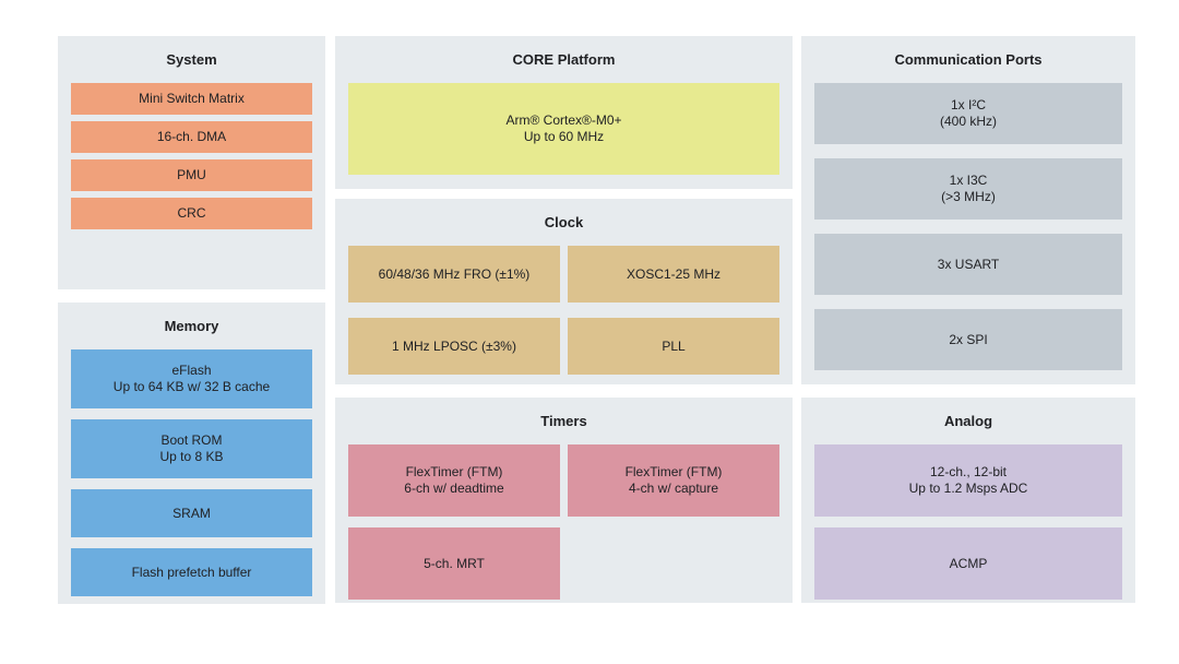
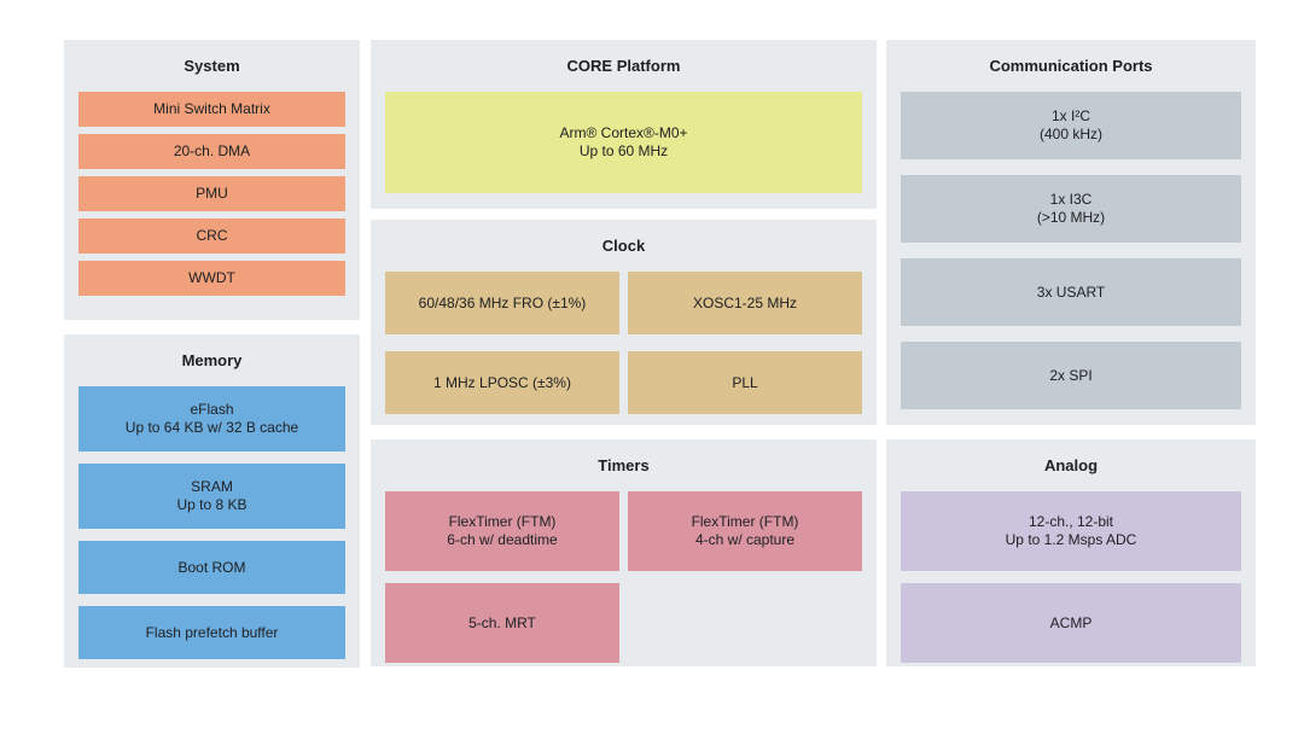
  System
  Mini Switch Matrix
- 16-ch. DMA
+ 20-ch. DMA
  PMU
  CRC
+ WWDT
  Memory
  eFlash
  Up to 64 KB w/ 32 B cache
- Boot ROM
+ SRAM
  Up to 8 KB
- SRAM
+ Boot ROM
  Flash prefetch buffer
  CORE Platform
  Arm® Cortex®-M0+
  Up to 60 MHz
  Clock
  60/48/36 MHz FRO (±1%)
  XOSC1-25 MHz
  1 MHz LPOSC (±3%)
  PLL
  Timers
  FlexTimer (FTM)
  6-ch w/ deadtime
  FlexTimer (FTM)
  4-ch w/ capture
  5-ch. MRT
  Communication Ports
  1x I²C
  (400 kHz)
  1x I3C
- (>3 MHz)
+ (>10 MHz)
  3x USART
  2x SPI
  Analog
  12-ch., 12-bit
  Up to 1.2 Msps ADC
  ACMP
